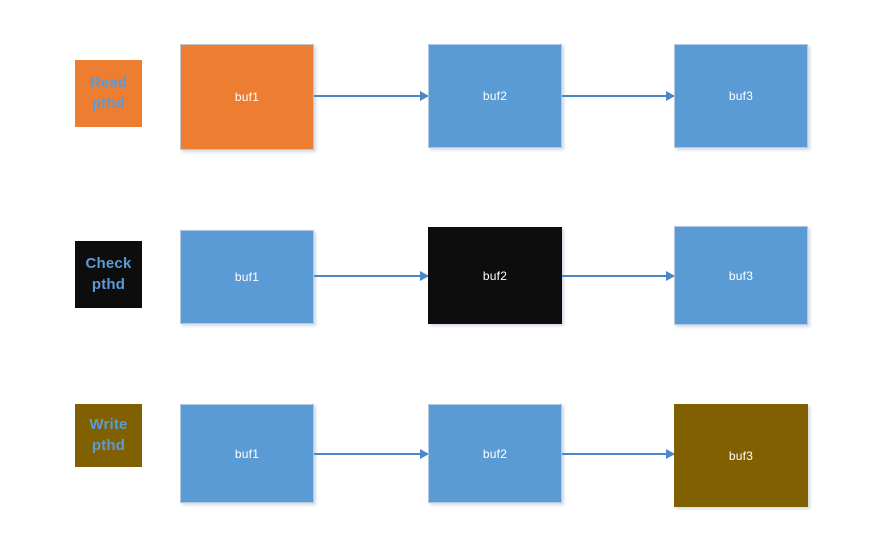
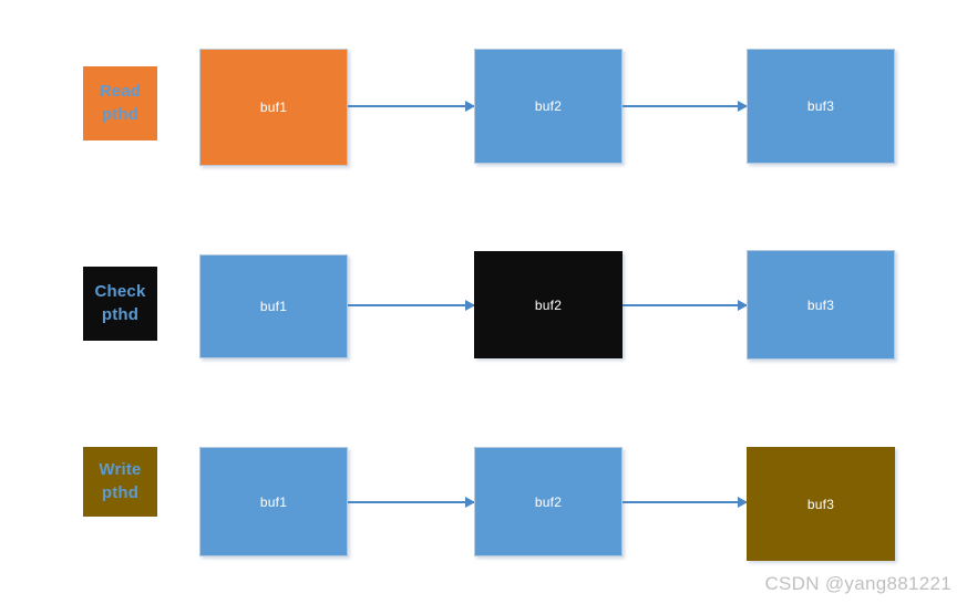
  Read
  pthd
  buf1
  buf2
  buf3
  Check
  pthd
  buf1
  buf2
  buf3
  Write
  pthd
  buf1
  buf2
  buf3
+ CSDN @yang881221
